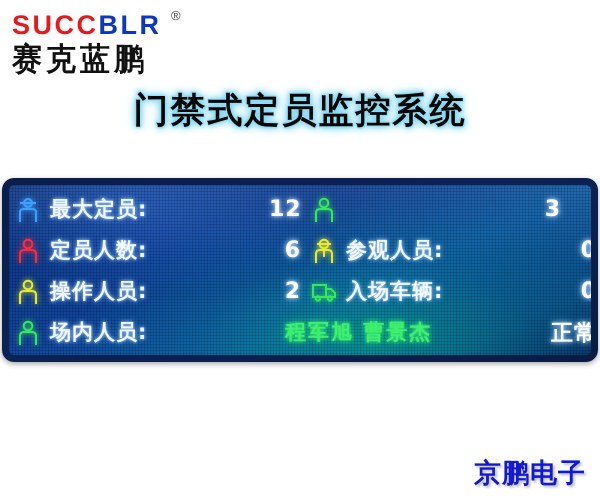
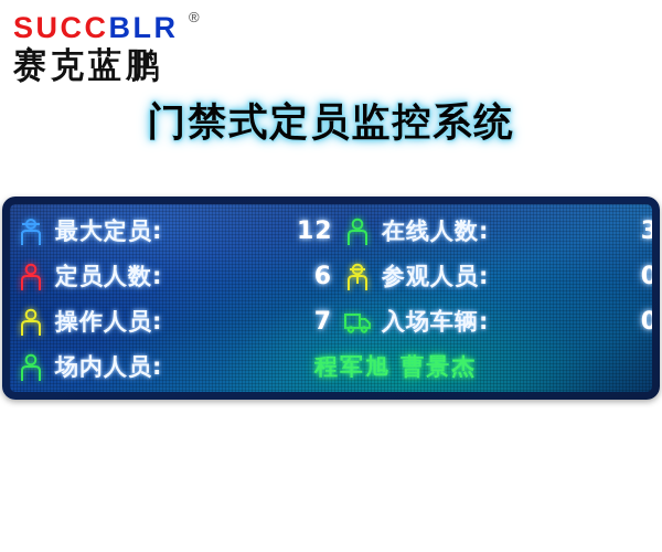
  SUCCBLR
  ®
  赛克蓝鹏
  门禁式定员监控系统
  最大定员:
  12
+ 在线人数:
  3
  定员人数:
  6
  参观人员:
  0
  操作人员:
- 2
+ 7
  入场车辆:
  0
  场内人员:
  程军旭 曹景杰
- 正常
- 京鹏电子
